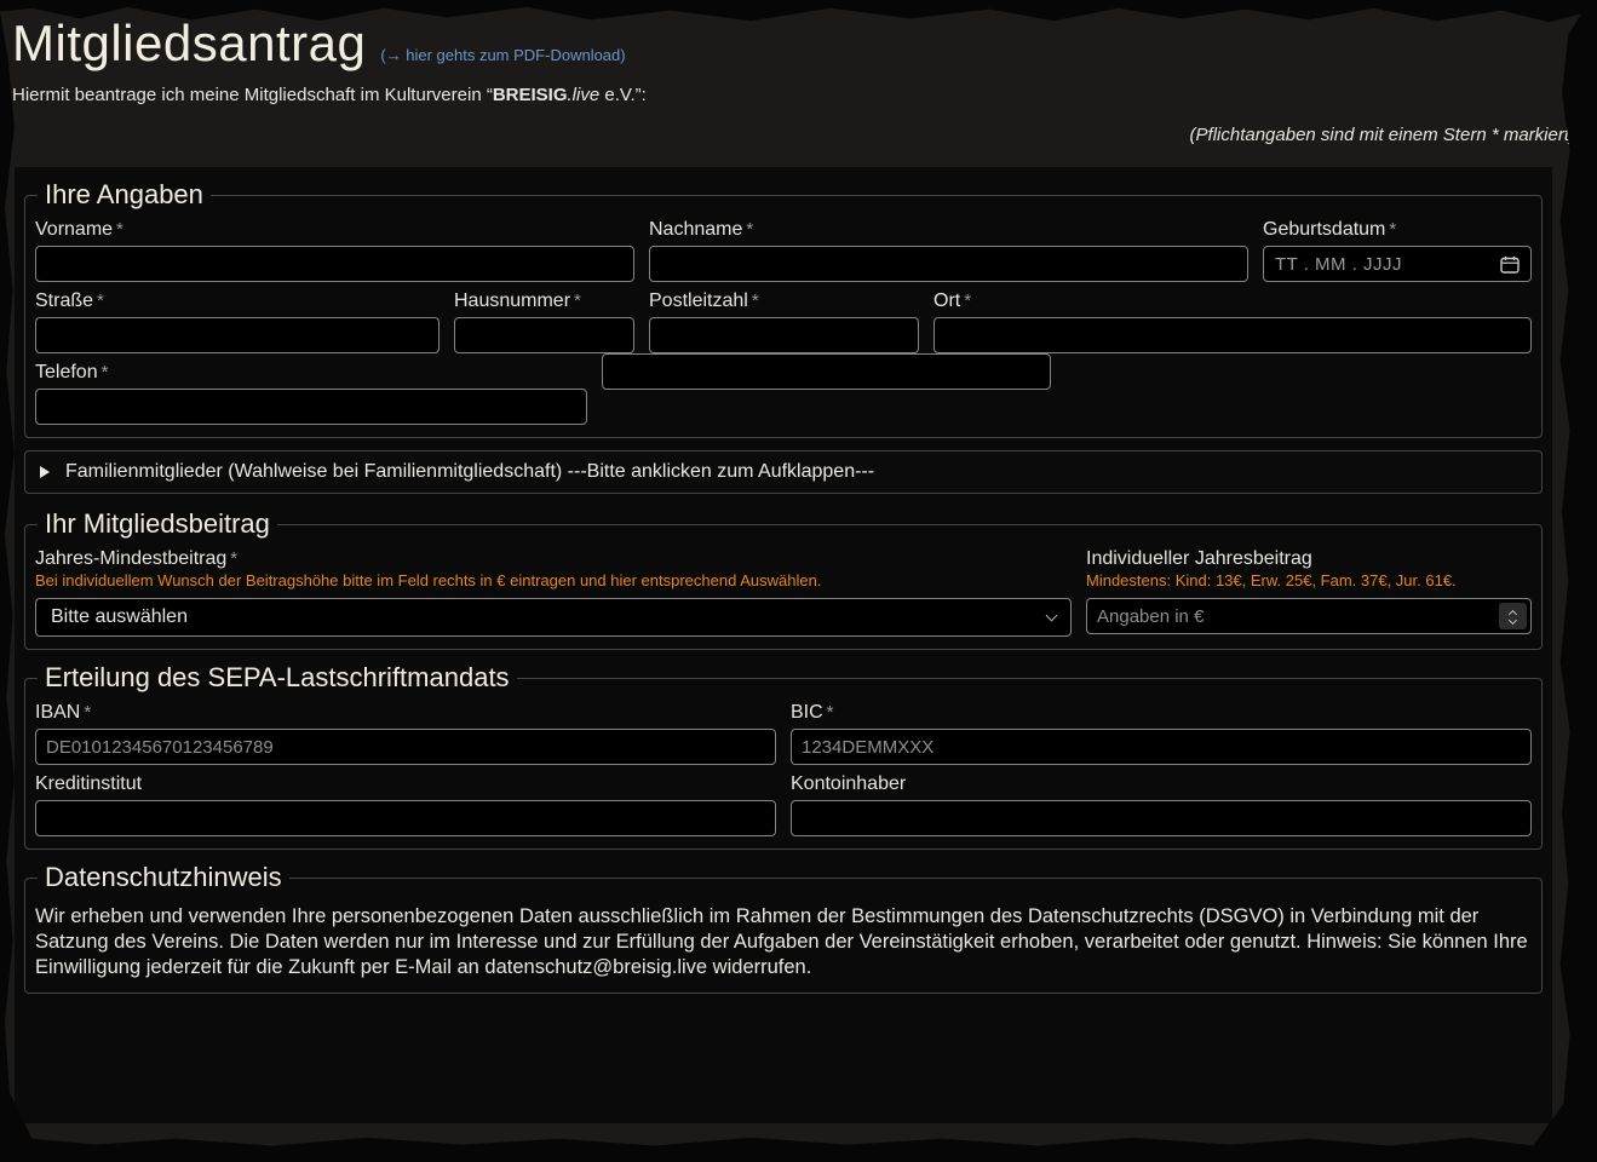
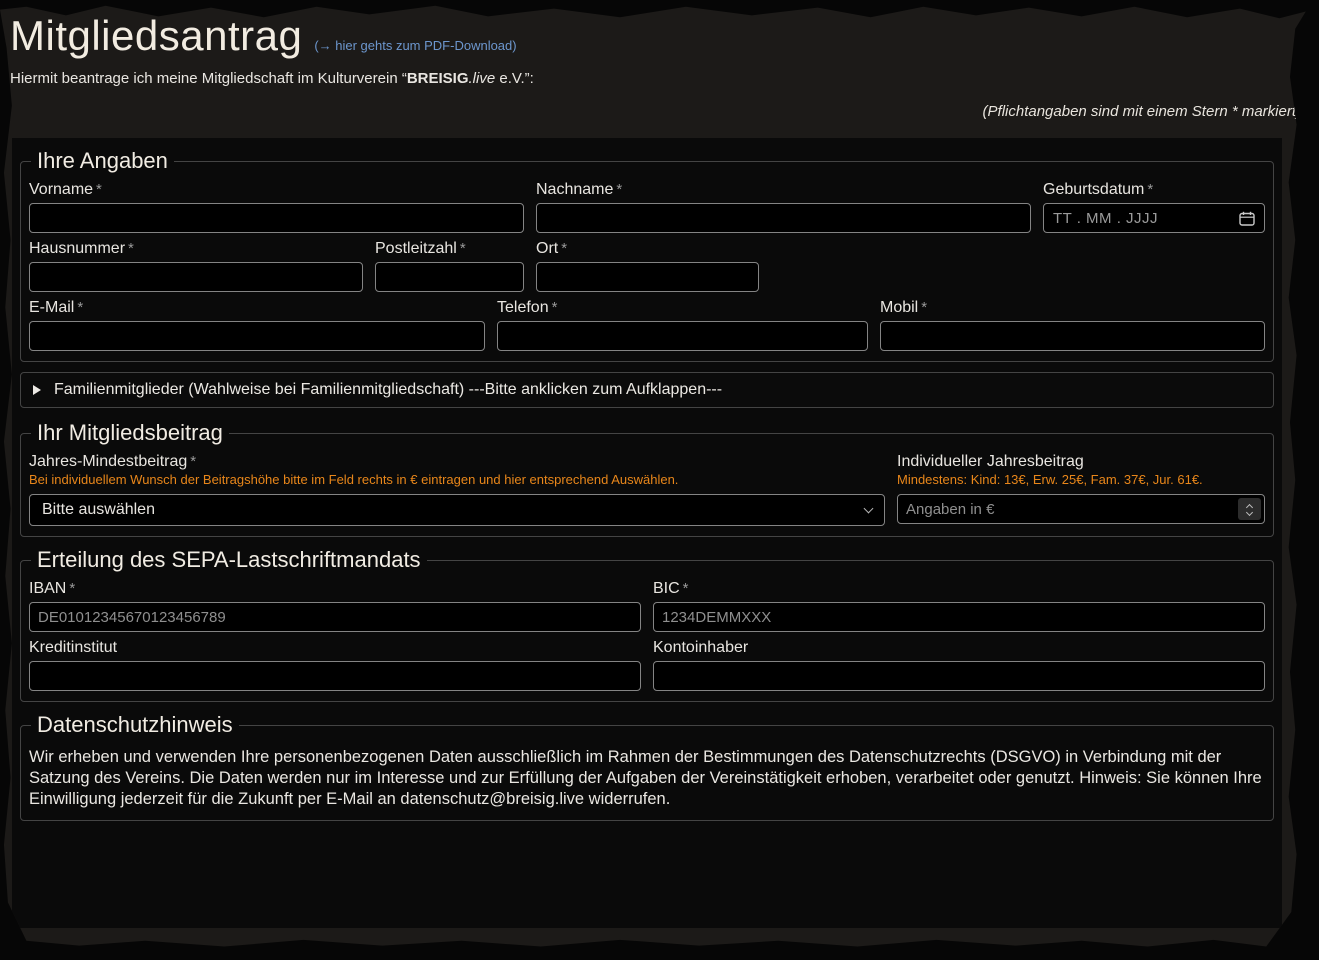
  Mitgliedsantrag
  (→ hier gehts zum PDF-Download)
  Hiermit beantrage ich meine Mitgliedschaft im Kulturverein “BREISIG.live e.V.”:
  (Pflichtangaben sind mit einem Stern * markiert
  Ihre Angaben
  Vorname *
  Nachname *
  Geburtsdatum *
  TT . MM . JJJJ
- Straße *
  Hausnummer *
  Postleitzahl *
  Ort *
+ E-Mail *
  Telefon *
+ Mobil *
  Familienmitglieder (Wahlweise bei Familienmitgliedschaft) ---Bitte anklicken zum Aufklappen---
  Ihr Mitgliedsbeitrag
  Jahres-Mindestbeitrag *
  Bei individuellem Wunsch der Beitragshöhe bitte im Feld rechts in € eintragen und hier entsprechend Auswählen.
  Bitte auswählen
  Individueller Jahresbeitrag
  Mindestens: Kind: 13€, Erw. 25€, Fam. 37€, Jur. 61€.
  Angaben in €
  Erteilung des SEPA-Lastschriftmandats
  IBAN *
  DE01012345670123456789
  BIC *
  1234DEMMXXX
  Kreditinstitut
  Kontoinhaber
  Datenschutzhinweis
  Wir erheben und verwenden Ihre personenbezogenen Daten ausschließlich im Rahmen der Bestimmungen des Datenschutzrechts (DSGVO) in Verbindung mit der Satzung des Vereins. Die Daten werden nur im Interesse und zur Erfüllung der Aufgaben der Vereinstätigkeit erhoben, verarbeitet oder genutzt. Hinweis: Sie können Ihre Einwilligung jederzeit für die Zukunft per E-Mail an datenschutz@breisig.live widerrufen.
